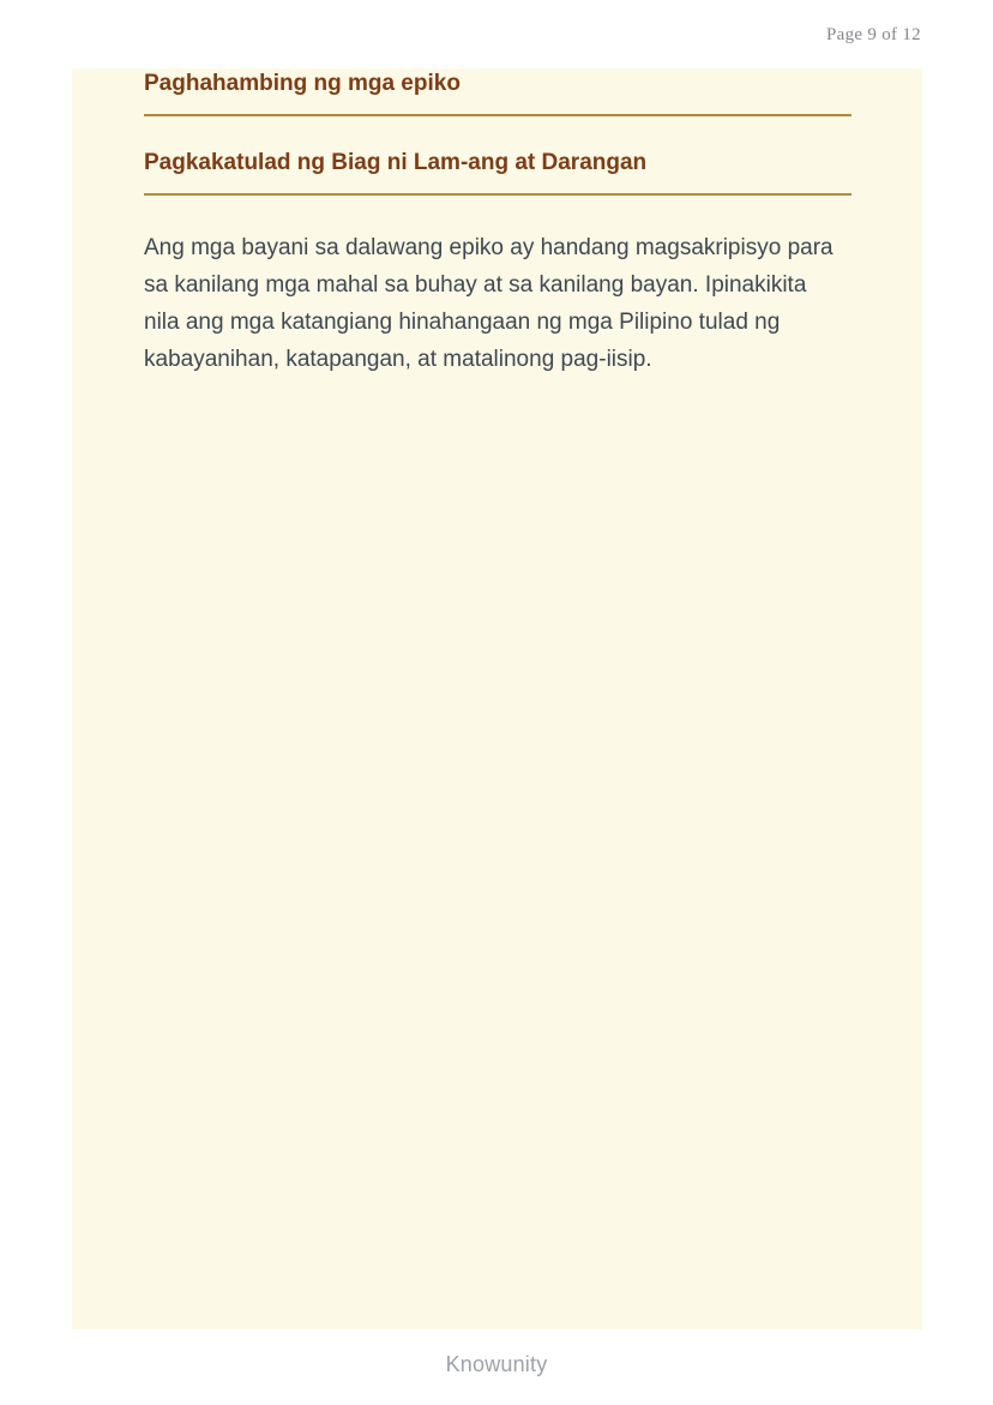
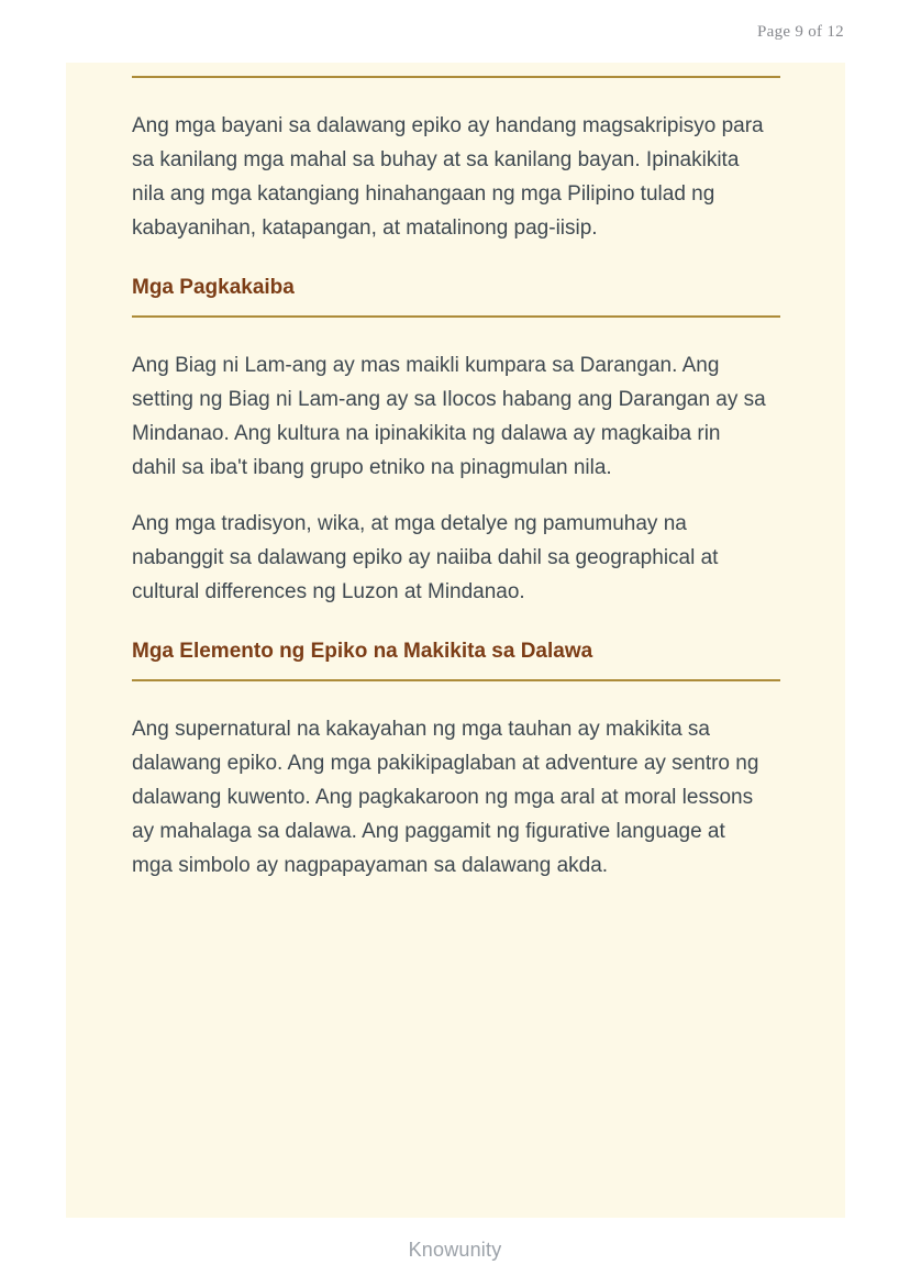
  Page 9 of 12
- Paghahambing ng mga epiko
- Pagkakatulad ng Biag ni Lam-ang at Darangan
  Ang mga bayani sa dalawang epiko ay handang magsakripisyo para
  sa kanilang mga mahal sa buhay at sa kanilang bayan. Ipinakikita
  nila ang mga katangiang hinahangaan ng mga Pilipino tulad ng
  kabayanihan, katapangan, at matalinong pag-iisip.
+ Mga Pagkakaiba
+ Ang Biag ni Lam-ang ay mas maikli kumpara sa Darangan. Ang
+ setting ng Biag ni Lam-ang ay sa Ilocos habang ang Darangan ay sa
+ Mindanao. Ang kultura na ipinakikita ng dalawa ay magkaiba rin
+ dahil sa iba't ibang grupo etniko na pinagmulan nila.
+ Ang mga tradisyon, wika, at mga detalye ng pamumuhay na
+ nabanggit sa dalawang epiko ay naiiba dahil sa geographical at
+ cultural differences ng Luzon at Mindanao.
+ Mga Elemento ng Epiko na Makikita sa Dalawa
+ Ang supernatural na kakayahan ng mga tauhan ay makikita sa
+ dalawang epiko. Ang mga pakikipaglaban at adventure ay sentro ng
+ dalawang kuwento. Ang pagkakaroon ng mga aral at moral lessons
+ ay mahalaga sa dalawa. Ang paggamit ng figurative language at
+ mga simbolo ay nagpapayaman sa dalawang akda.
  Knowunity
